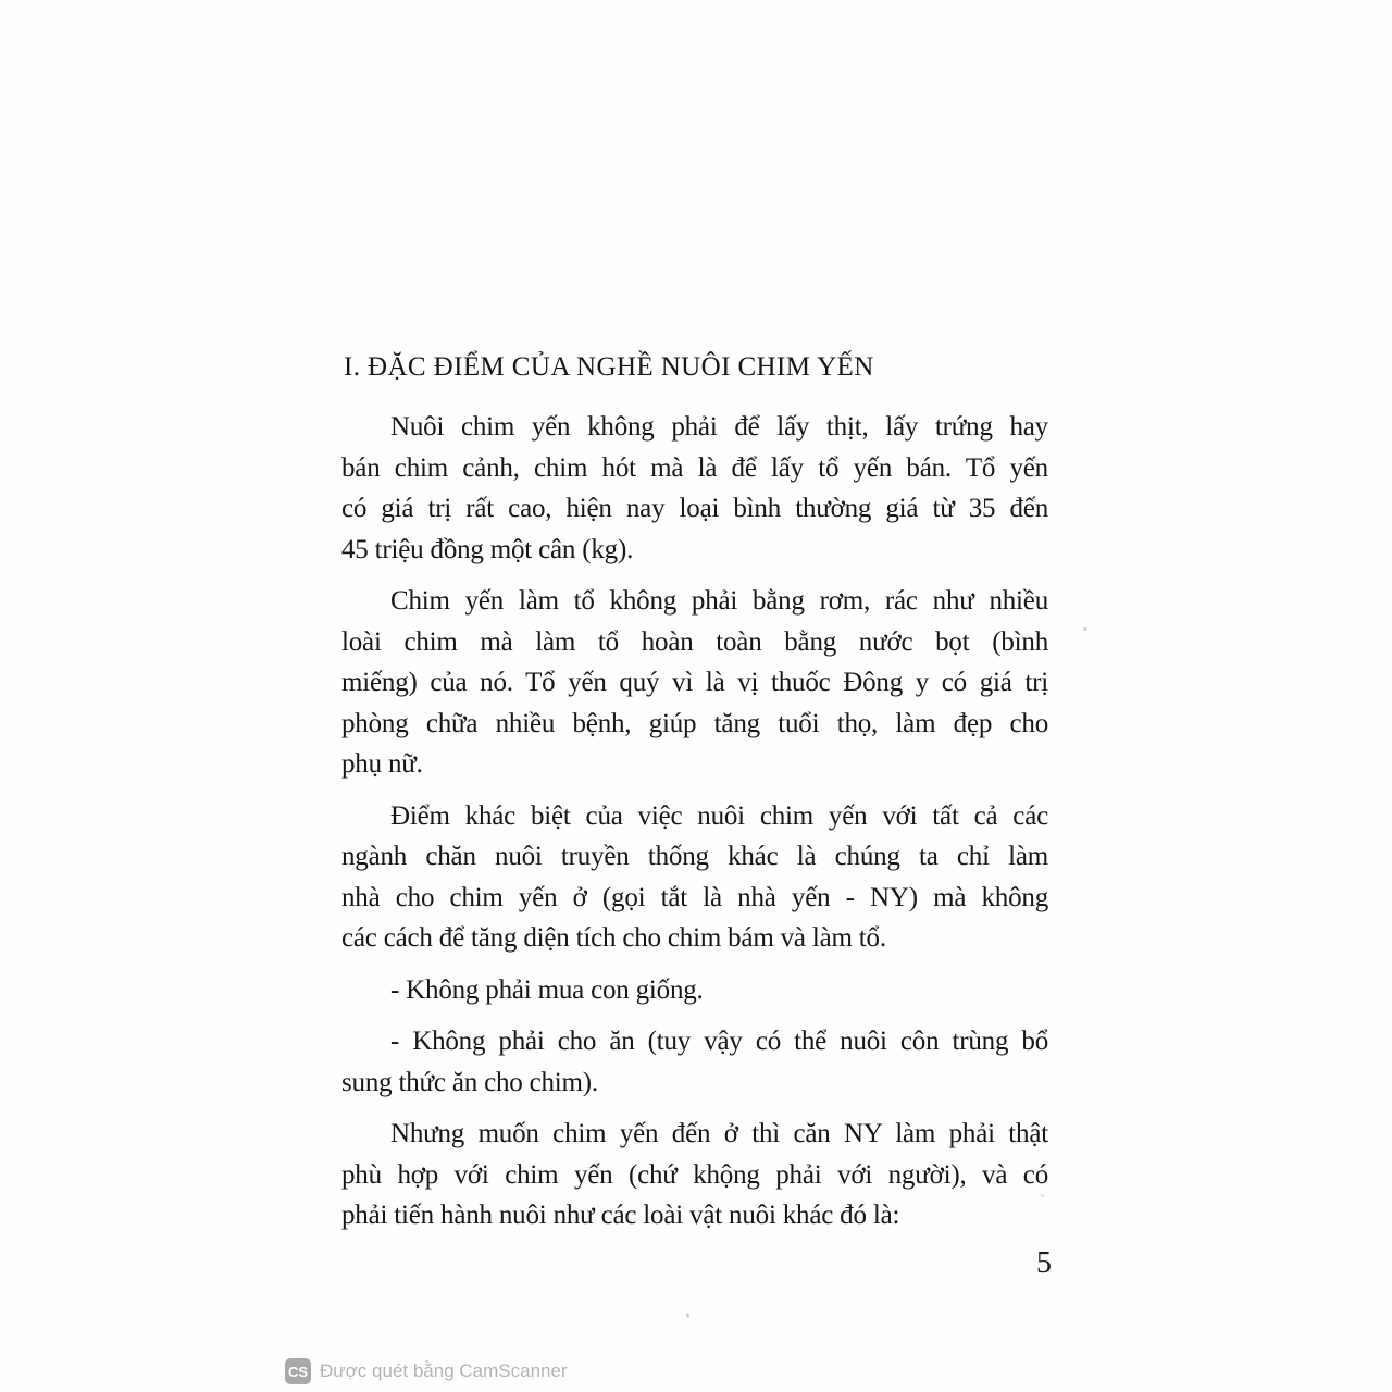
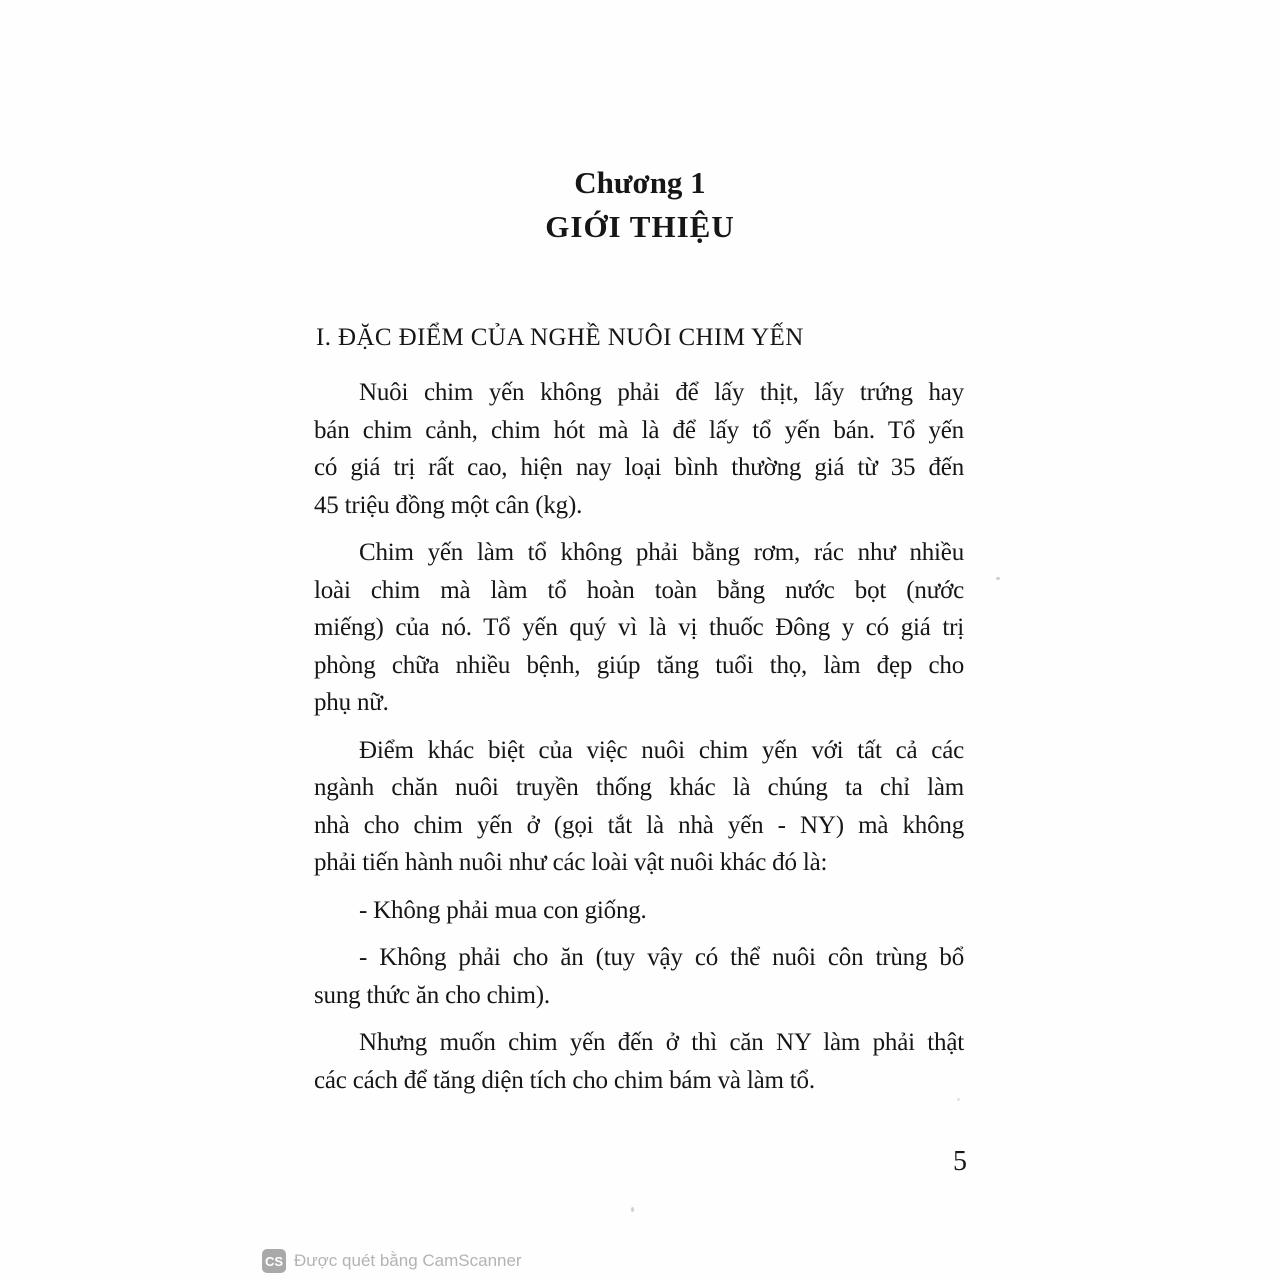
+ Chương 1
+ GIỚI THIỆU
  I. ĐẶC ĐIỂM CỦA NGHỀ NUÔI CHIM YẾN
  Nuôi chim yến không phải để lấy thịt, lấy trứng hay
  bán chim cảnh, chim hót mà là để lấy tổ yến bán. Tổ yến
  có giá trị rất cao, hiện nay loại bình thường giá từ 35 đến
  45 triệu đồng một cân (kg).
  Chim yến làm tổ không phải bằng rơm, rác như nhiều
- loài chim mà làm tổ hoàn toàn bằng nước bọt (bình
+ loài chim mà làm tổ hoàn toàn bằng nước bọt (nước
  miếng) của nó. Tổ yến quý vì là vị thuốc Đông y có giá trị
  phòng chữa nhiều bệnh, giúp tăng tuổi thọ, làm đẹp cho
  phụ nữ.
  Điểm khác biệt của việc nuôi chim yến với tất cả các
  ngành chăn nuôi truyền thống khác là chúng ta chỉ làm
  nhà cho chim yến ở (gọi tắt là nhà yến - NY) mà không
- các cách để tăng diện tích cho chim bám và làm tổ.
+ phải tiến hành nuôi như các loài vật nuôi khác đó là:
  - Không phải mua con giống.
  - Không phải cho ăn (tuy vậy có thể nuôi côn trùng bổ
  sung thức ăn cho chim).
  Nhưng muốn chim yến đến ở thì căn NY làm phải thật
- phù hợp với chim yến (chứ khộng phải với người), và có
- phải tiến hành nuôi như các loài vật nuôi khác đó là:
+ các cách để tăng diện tích cho chim bám và làm tổ.
  5
  CS
  Được quét bằng CamScanner
